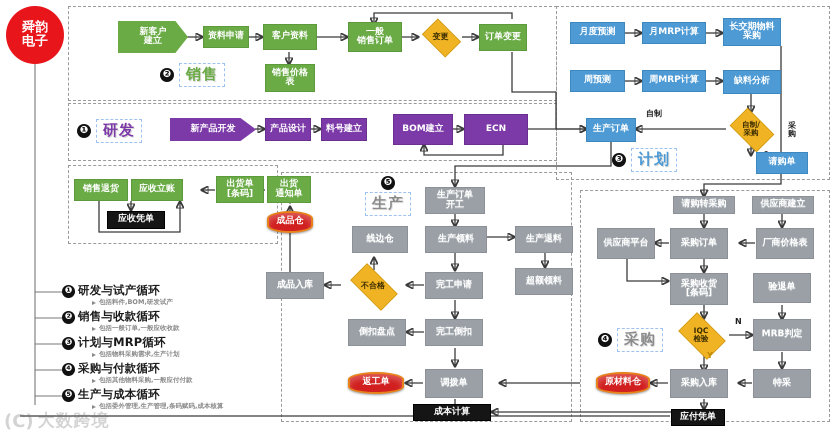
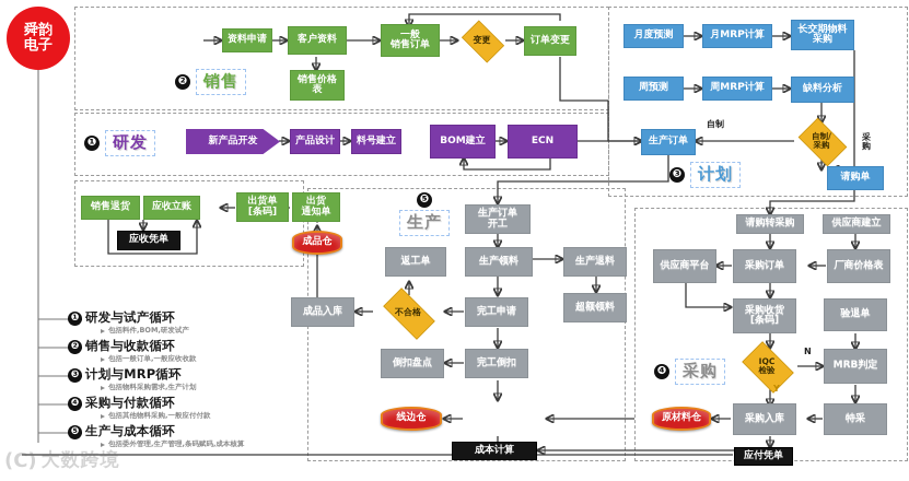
  舜韵
  电子
  ❷
  销售
  ❶
  研发
  ❸
  计划
  ❹
  采购
  ❺
  生产
  自制
  采
  购
  N
  Y
- 新客户
- 建立
  资料申请
  客户资料
  销售价格
  表
  一般
  销售订单
  变更
  订单变更
  新产品开发
  产品设计
  料号建立
  BOM建立
  ECN
  销售退货
  应收立账
  出货单
  [条码]
  出货
  通知单
  应收凭单
  成品仓
  月度预测
  月MRP计算
  长交期物料
  采购
  周预测
  周MRP计算
  缺料分析
  自制/
  采购
  生产订单
  请购单
  请购转采购
  供应商建立
  供应商平台
  采购订单
  厂商价格表
  采购收货
  [条码]
  验退单
  IQC
  检验
  MRB判定
  原材料仓
  采购入库
  特采
  应付凭单
  生产订单
  开工
- 线边仓
+ 返工单
  生产领料
  生产退料
  超额领料
  不合格
  完工申请
  成品入库
  倒扣盘点
  完工倒扣
- 返工单
+ 线边仓
- 调拨单
  成本计算
  ❶
  研发与试产循环
  包括料件,BOM,研发试产
  ❷
  销售与收款循环
  包括一般订单,一般应收收款
  ❸
  计划与MRP循环
  包括物料采购需求,生产计划
  ❹
  采购与付款循环
  包括其他物料采购,一般应付付款
  ❺
  生产与成本循环
  包括委外管理,生产管理,条码赋码,成本核算
  (C)
  大数跨境
